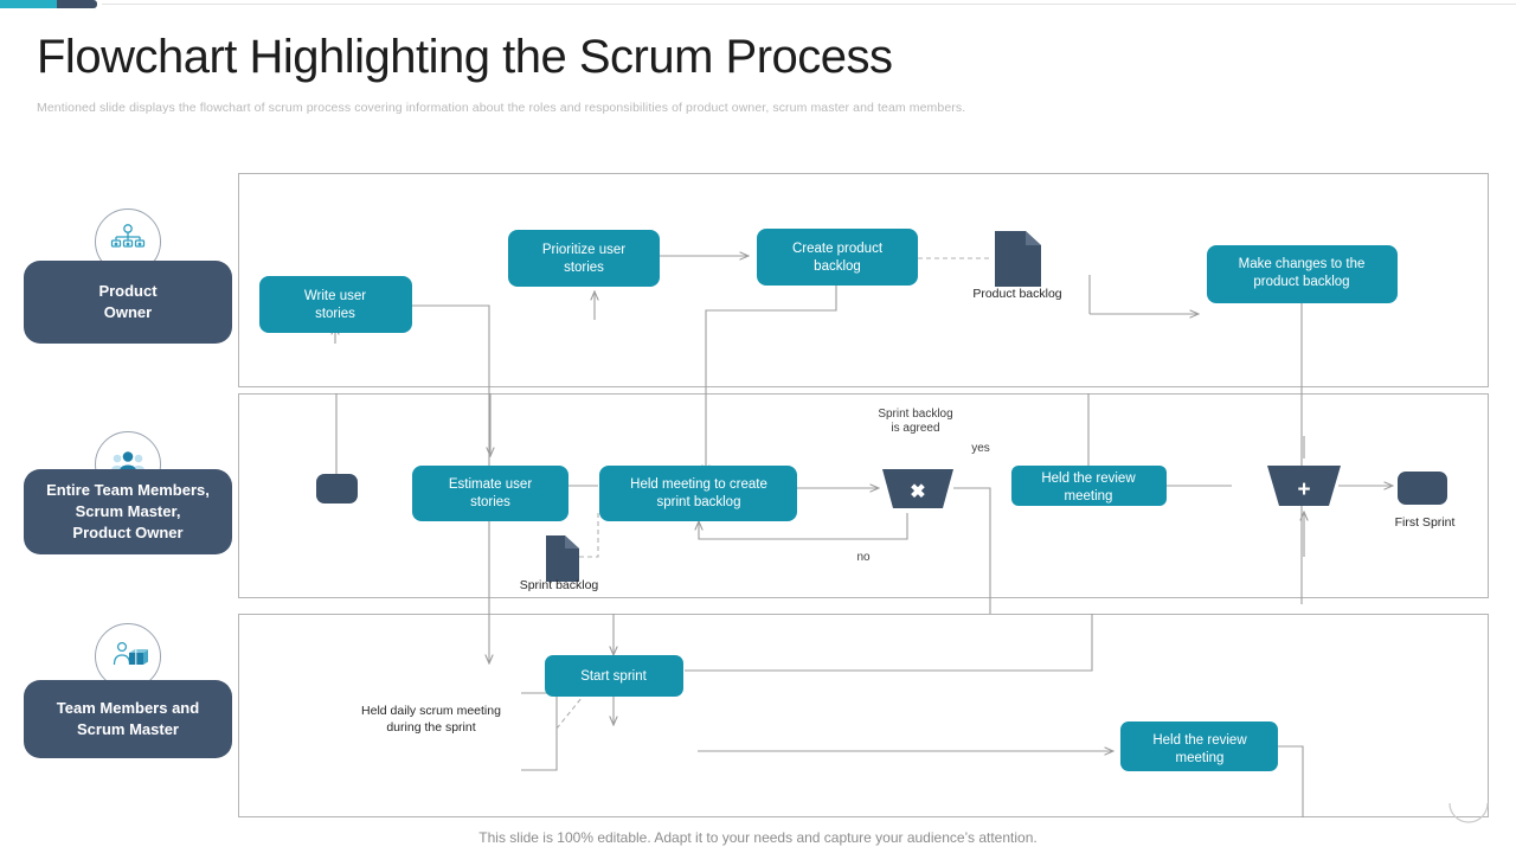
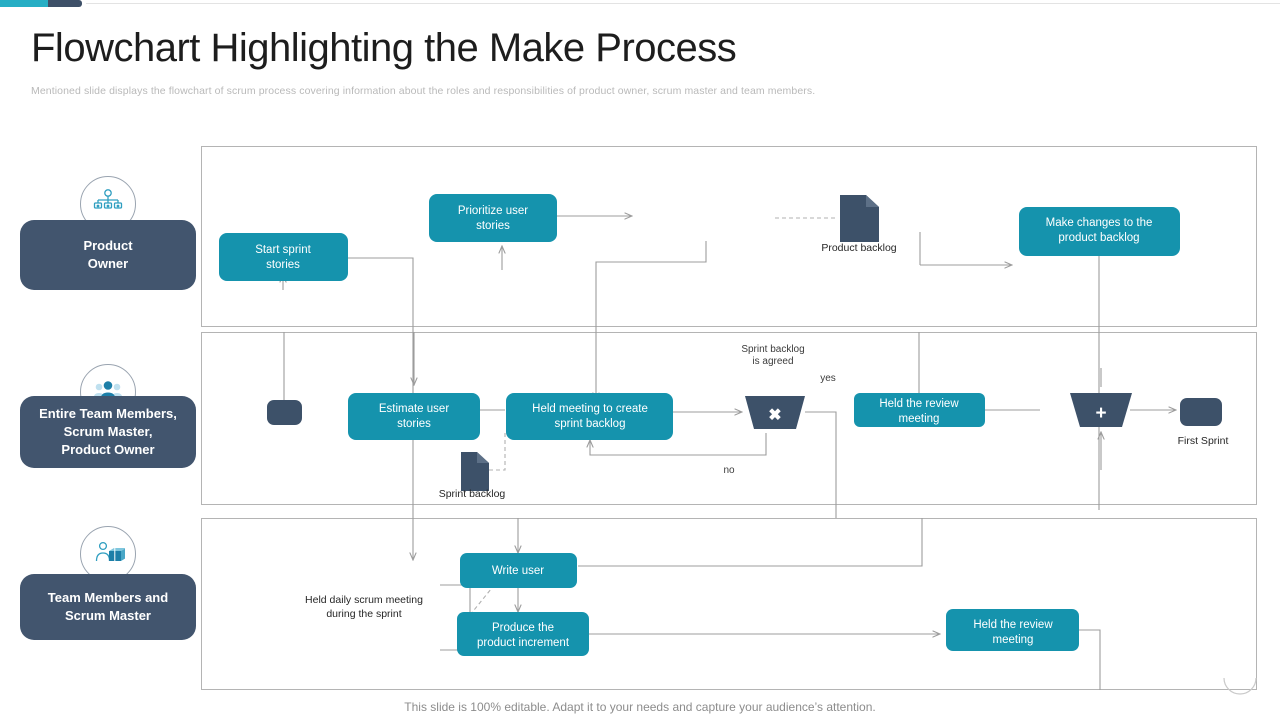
- Flowchart Highlighting the Scrum Process
+ Flowchart Highlighting the Make Process
  Mentioned slide displays the flowchart of scrum process covering information about the roles and responsibilities of product owner, scrum master and team members.
  Product
  Owner
  Entire Team Members,
  Scrum Master,
  Product Owner
  Team Members and
  Scrum Master
- Write user
+ Start sprint
  stories
  Prioritize user
  stories
- Create product
- backlog
  Make changes to the
  product backlog
  Product backlog
  Estimate user
  stories
  Sprint backlog
  Held meeting to create
  sprint backlog
  ✖
  Sprint backlog
  is agreed
  yes
  no
  Held the review
  meeting
  +
  First Sprint
- Start sprint
+ Write user
+ Produce the
+ product increment
  Held daily scrum meeting
  during the sprint
  Held the review
  meeting
  This slide is 100% editable. Adapt it to your needs and capture your audience’s attention.
